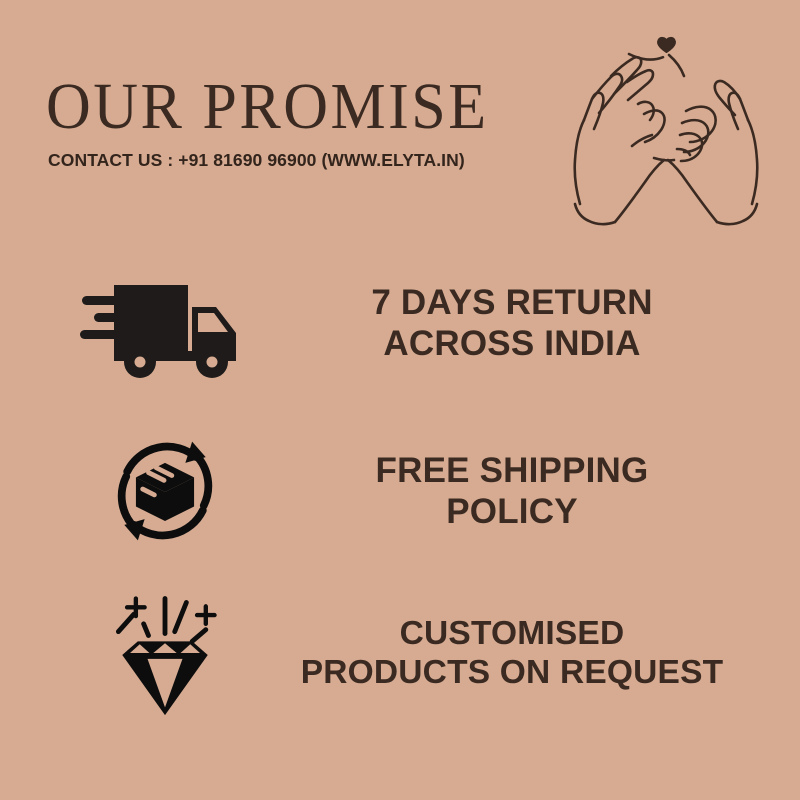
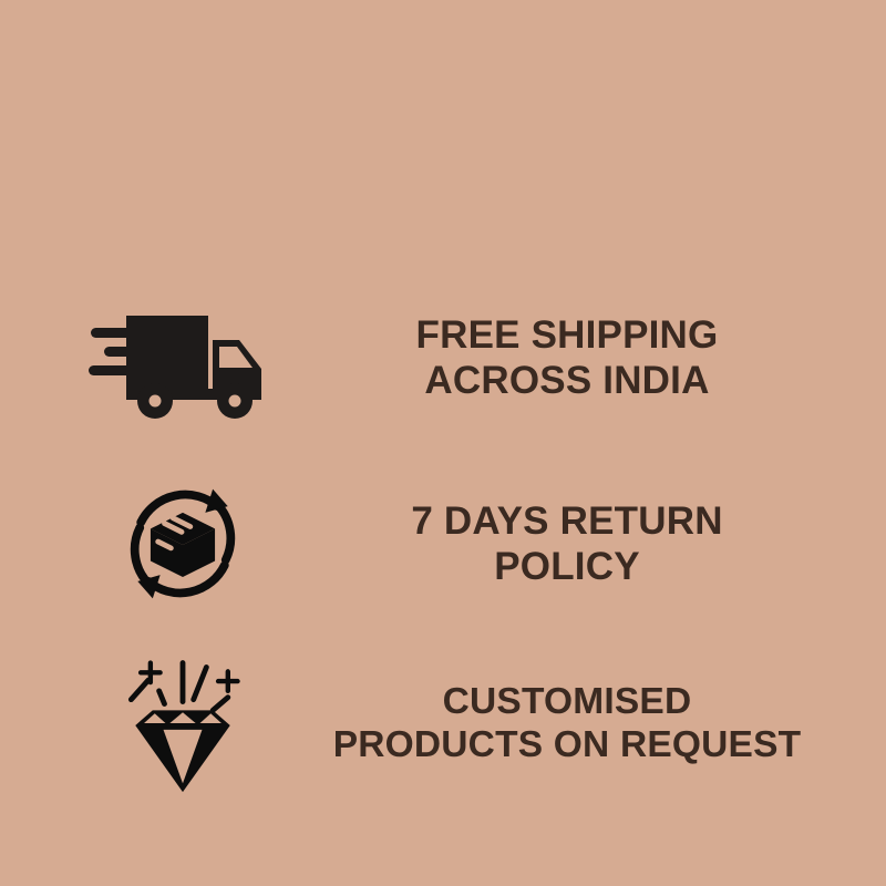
- OUR PROMISE
- CONTACT US : +91 81690 96900 (WWW.ELYTA.IN)
- 7 DAYS RETURN
+ FREE SHIPPING
  ACROSS INDIA
- FREE SHIPPING
+ 7 DAYS RETURN
  POLICY
  CUSTOMISED
  PRODUCTS ON REQUEST
